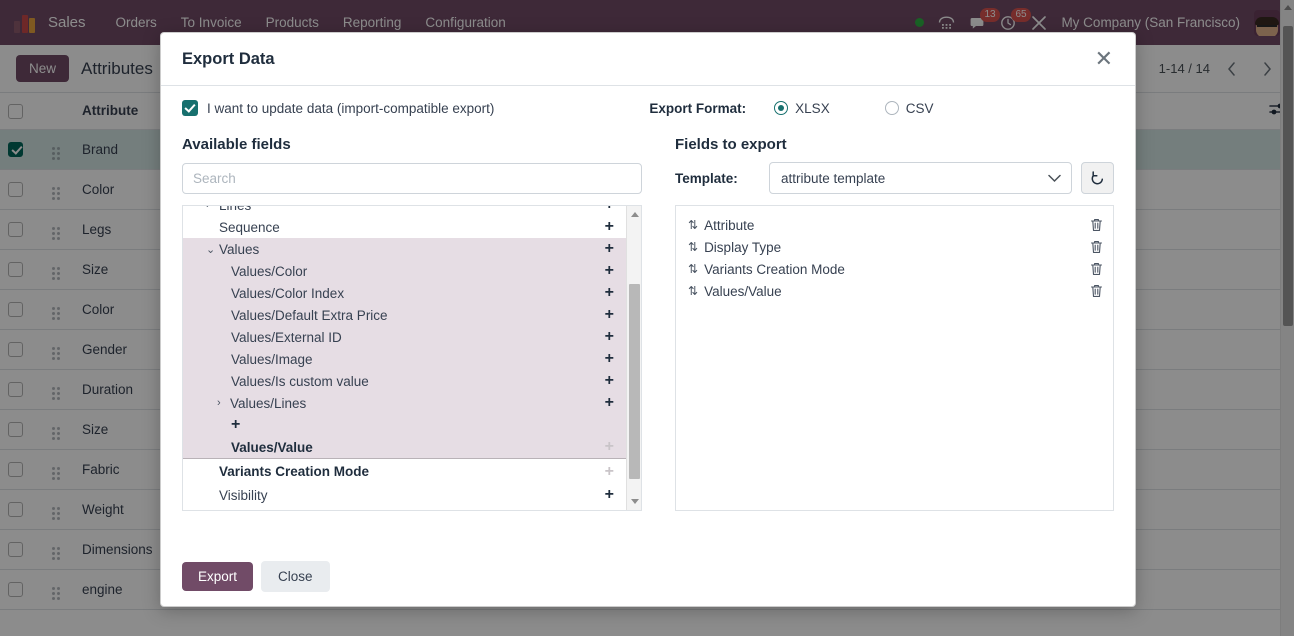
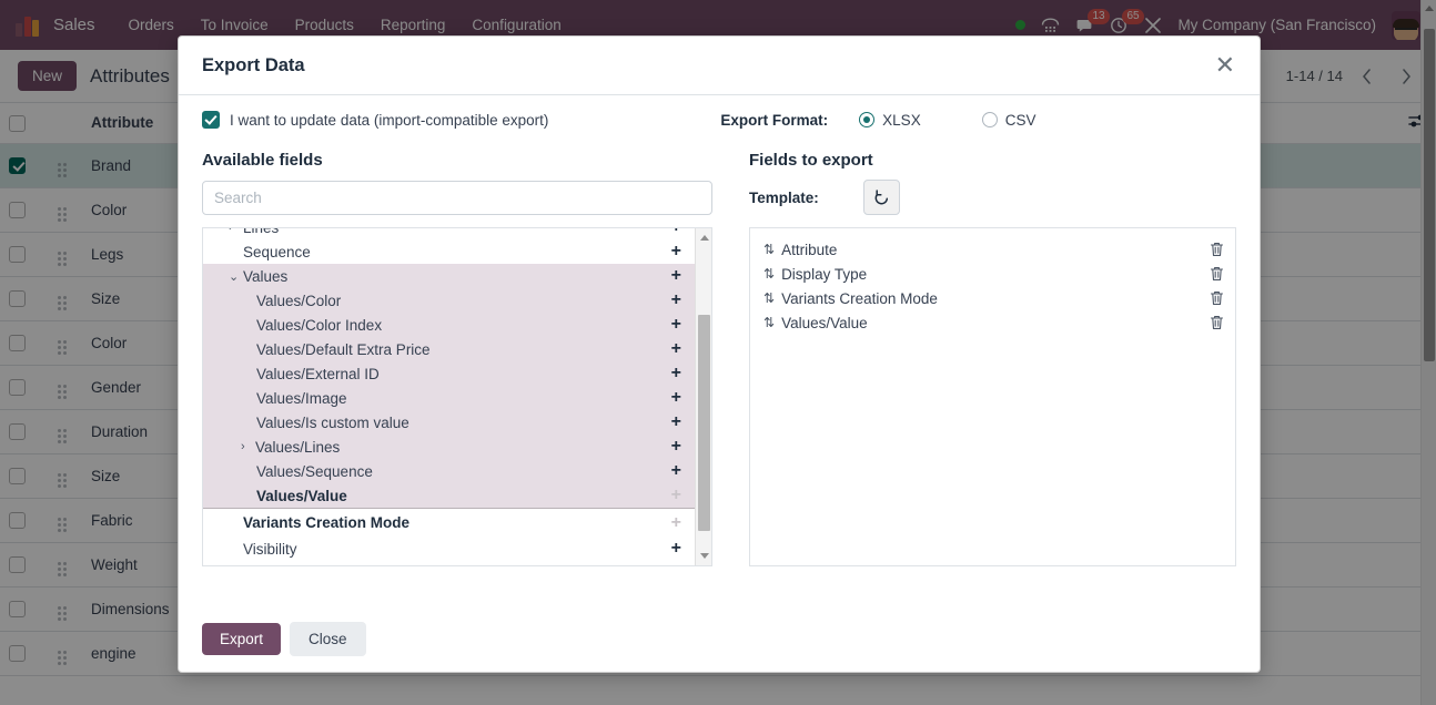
  Sales
  Orders
  To Invoice
  Products
  Reporting
  Configuration
  13
  65
  My Company (San Francisco)
  New
  Attributes
  1-14 / 14
  		Attribute
  		Brand
  		Color
  		Legs
  		Size
  		Color
  		Gender
  		Duration
  		Size
  		Fabric
  		Weight
  		Dimensions
  		engine
  Export Data
  ✕
  I want to update data (import-compatible export)
  Export Format:
  XLSX
  CSV
  Available fields
  Search
  Sequence
  +
  ⌄
  Values
  +
  Values/Color
  +
  Values/Color Index
  +
  Values/Default Extra Price
  +
  Values/External ID
  +
  Values/Image
  +
  Values/Is custom value
  +
  ›
  Values/Lines
  +
+ Values/Sequence
  +
  Values/Value
  +
  Variants Creation Mode
  +
  Visibility
  +
  Fields to export
  Template:
- attribute template
  ⇅
  Attribute
  ⇅
  Display Type
  ⇅
  Variants Creation Mode
  ⇅
  Values/Value
  Export
  Close
